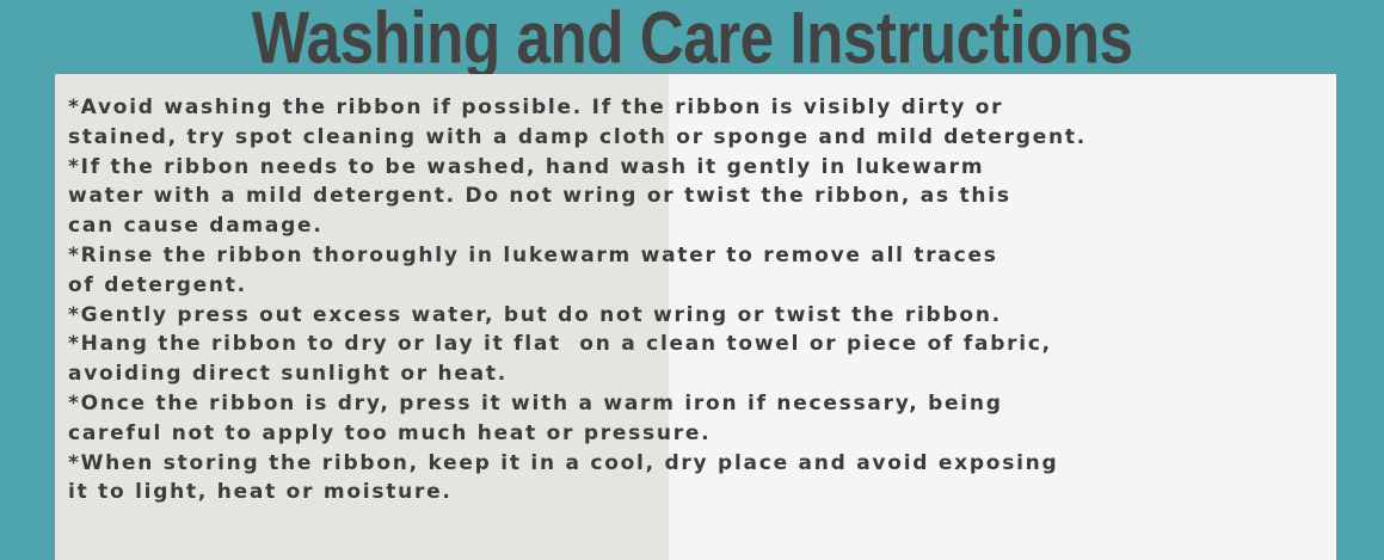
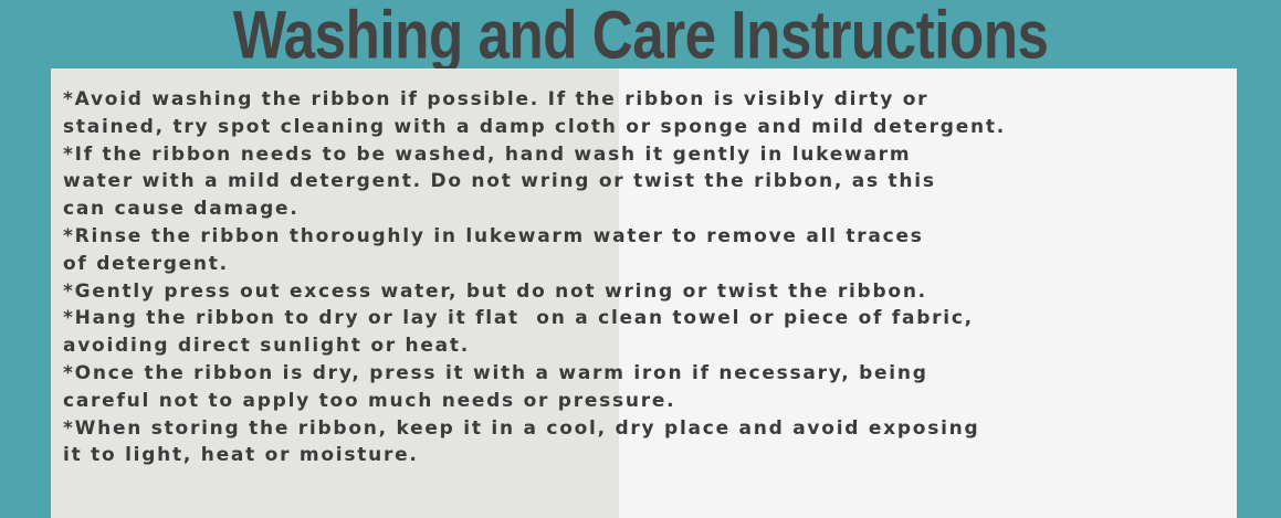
  Washing and Care Instructions
  *Avoid washing the ribbon if possible. If the ribbon is visibly dirty or
  stained, try spot cleaning with a damp cloth or sponge and mild detergent.
  *If the ribbon needs to be washed, hand wash it gently in lukewarm
  water with a mild detergent. Do not wring or twist the ribbon, as this
  can cause damage.
  *Rinse the ribbon thoroughly in lukewarm water to remove all traces
  of detergent.
  *Gently press out excess water, but do not wring or twist the ribbon.
  *Hang the ribbon to dry or lay it flat on a clean towel or piece of fabric,
  avoiding direct sunlight or heat.
  *Once the ribbon is dry, press it with a warm iron if necessary, being
- careful not to apply too much heat or pressure.
+ careful not to apply too much needs or pressure.
  *When storing the ribbon, keep it in a cool, dry place and avoid exposing
  it to light, heat or moisture.
